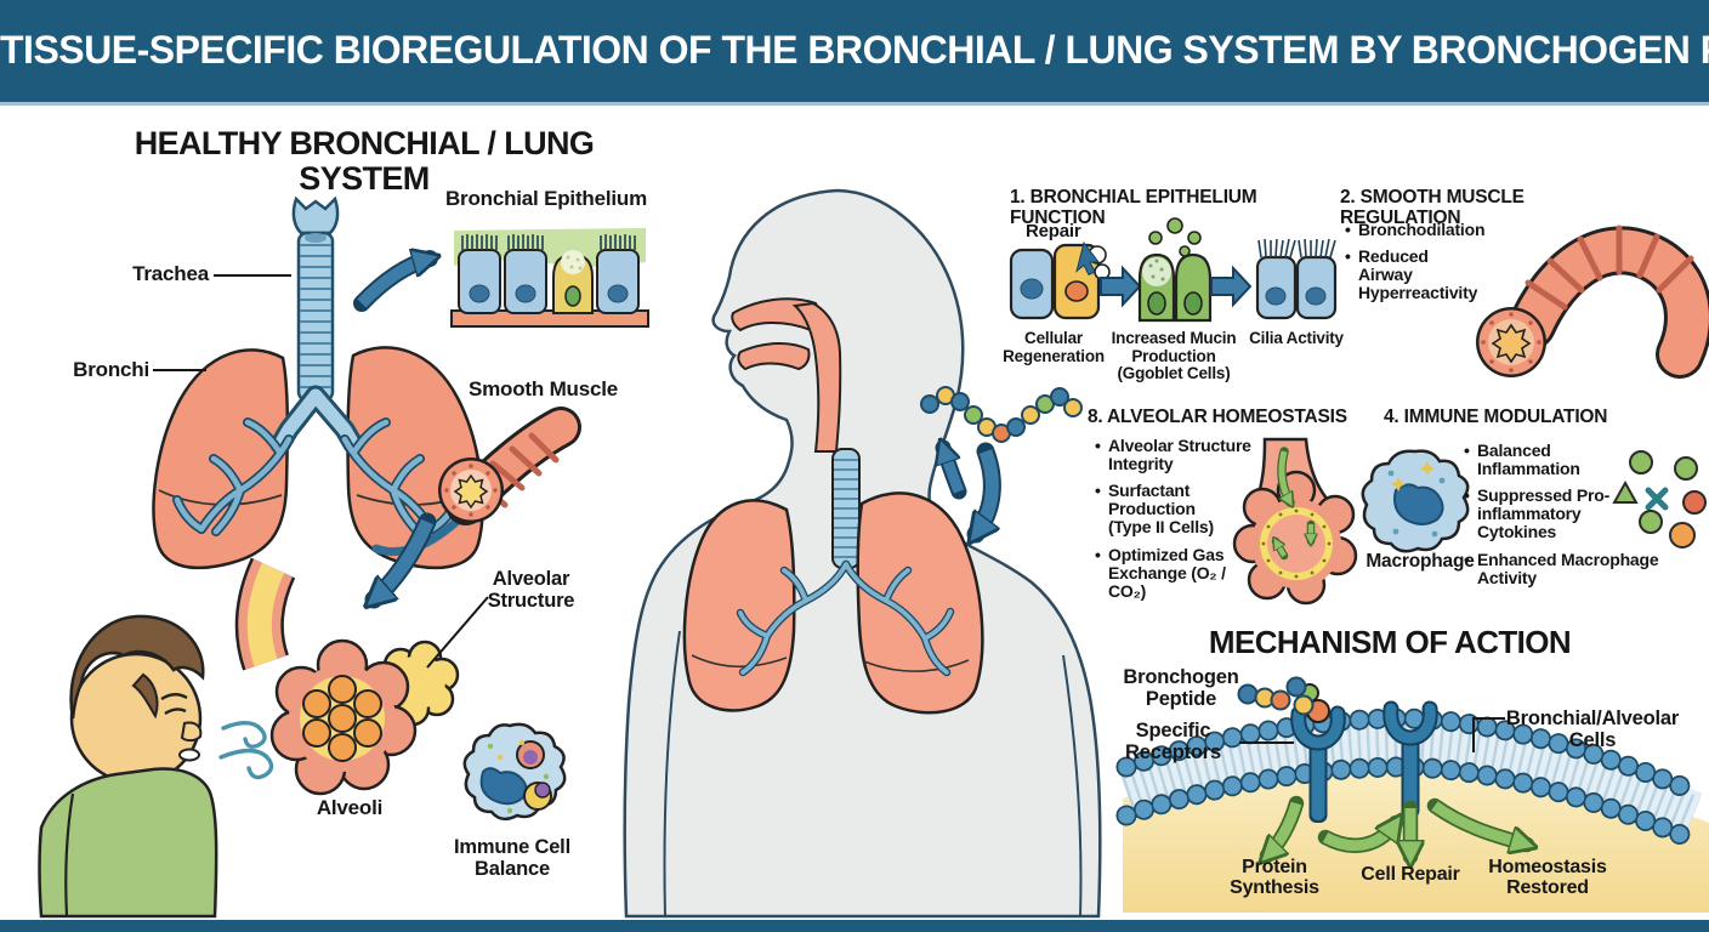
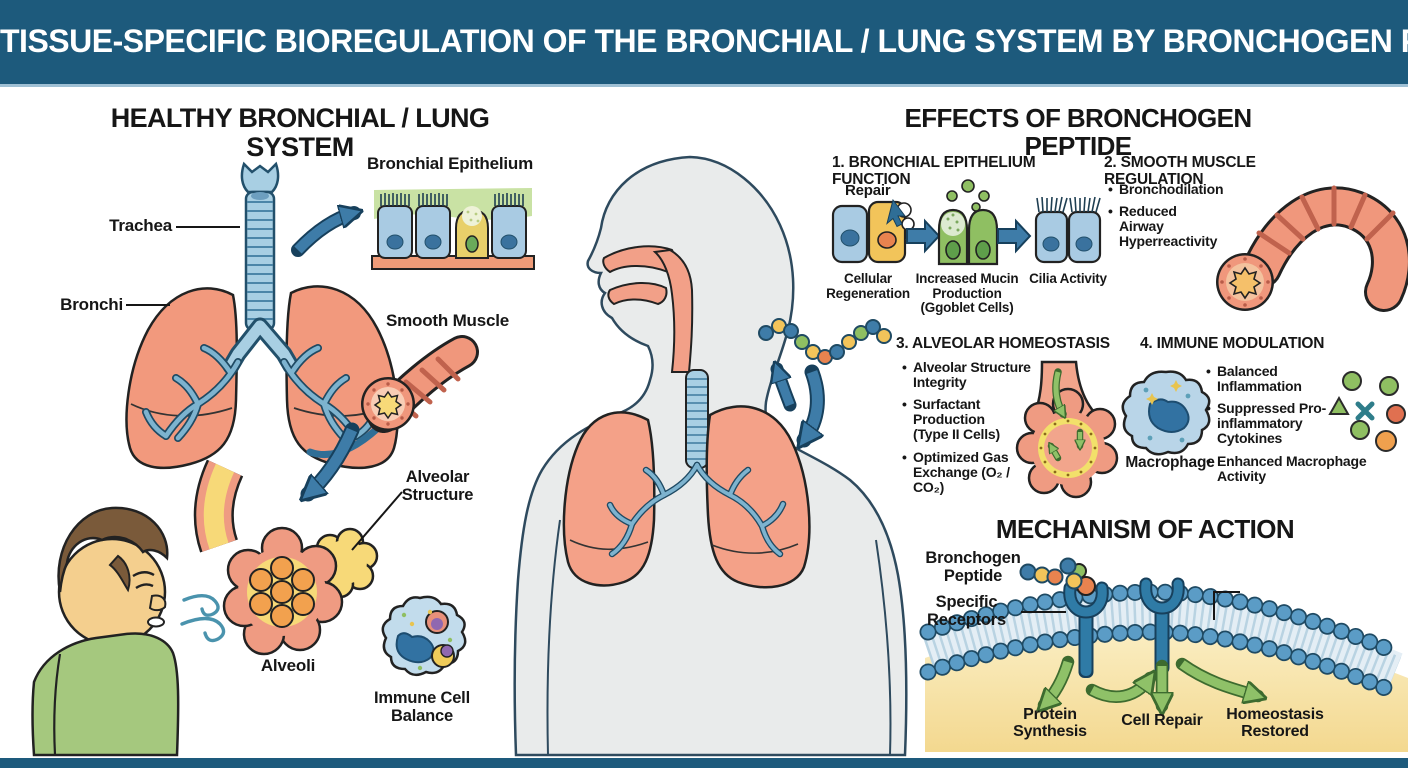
  TISSUE-SPECIFIC BIOREGULATION OF THE BRONCHIAL / LUNG SYSTEM BY BRONCHOGEN
  HEALTHY BRONCHIAL / LUNG SYSTEM
  Bronchial Epithelium
  Trachea
  Bronchi
  Smooth Muscle
  Alveolar Structure
  Alveoli
  Immune Cell Balance
+ EFFECTS OF BRONCHOGEN PEPTIDE
  1. BRONCHIAL EPITHELIUM FUNCTION
  Repair
  Cellular Regeneration
  Increased Mucin Production (Ggoblet Cells)
  Cilia Activity
  2. SMOOTH MUSCLE REGULATION
  Bronchodilation
  Reduced Airway Hyperreactivity
- 8. ALVEOLAR HOMEOSTASIS
+ 3. ALVEOLAR HOMEOSTASIS
  Alveolar Structure Integrity
  Surfactant Production (Type II Cells)
  Optimized Gas Exchange (O₂ / CO₂)
  4. IMMUNE MODULATION
  Balanced Inflammation
  Suppressed Pro-inflammatory Cytokines
  Enhanced Macrophage Activity
  Macrophage
  MECHANISM OF ACTION
  Bronchogen Peptide
  Specific Receptors
- Bronchial/Alveolar Cells
  Protein Synthesis
  Cell Repair
  Homeostasis Restored
